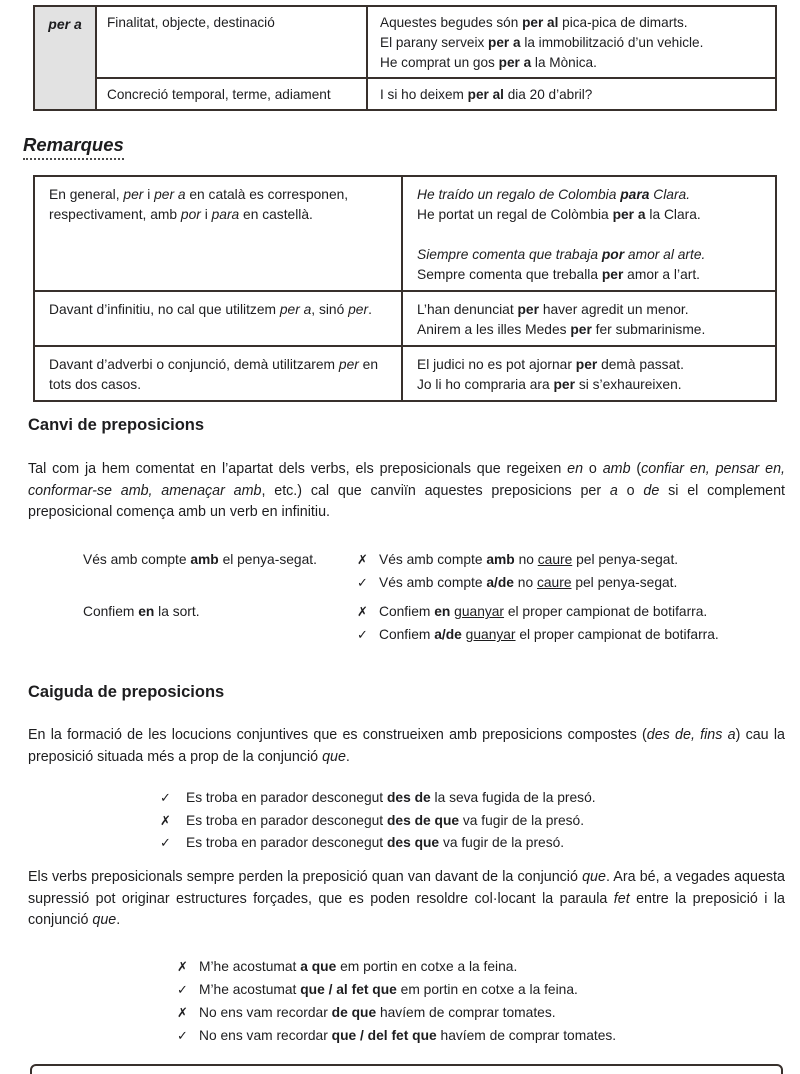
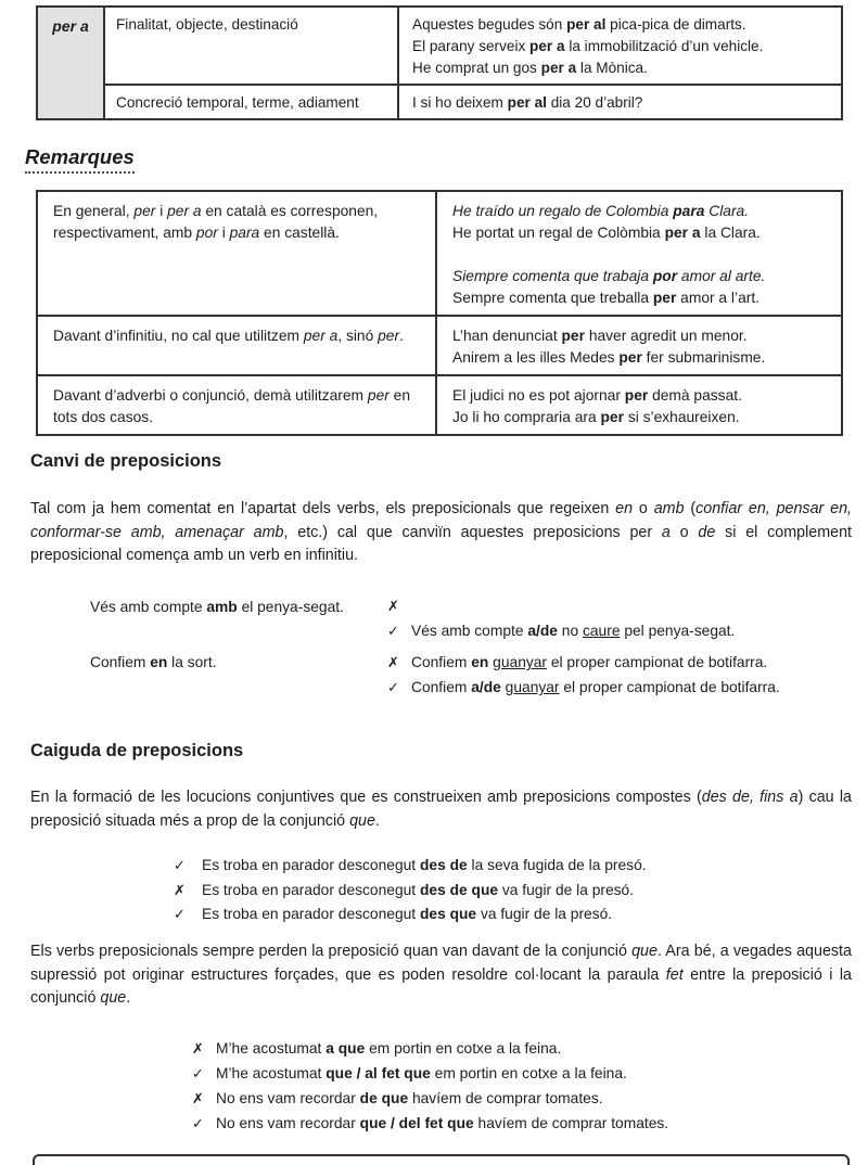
  per a
  Finalitat, objecte, destinació
  Aquestes begudes són per al pica-pica de dimarts.
  El parany serveix per a la immobilització d’un vehicle.
  He comprat un gos per a la Mònica.
  Concreció temporal, terme, adiament
  I si ho deixem per al dia 20 d’abril?
  Remarques
  En general, per i per a en català es corresponen,
  respectivament, amb por i para en castellà.
  He traído un regalo de Colombia para Clara.
  He portat un regal de Colòmbia per a la Clara.
  Siempre comenta que trabaja por amor al arte.
  Sempre comenta que treballa per amor a l’art.
  Davant d’infinitiu, no cal que utilitzem per a, sinó per.
  L’han denunciat per haver agredit un menor.
  Anirem a les illes Medes per fer submarinisme.
  Davant d’adverbi o conjunció, demà utilitzarem per en
  tots dos casos.
  El judici no es pot ajornar per demà passat.
  Jo li ho compraria ara per si s’exhaureixen.
  Canvi de preposicions
  Tal com ja hem comentat en l’apartat dels verbs, els preposicionals que regeixen en o amb (confiar en, pensar en, conformar-se amb, amenaçar amb, etc.) cal que canviïn aquestes preposicions per a o de si el complement preposicional comença amb un verb en infinitiu.
  Vés amb compte amb el penya-segat.
  ✗
- Vés amb compte amb no caure pel penya-segat.
  ✓
  Vés amb compte a/de no caure pel penya-segat.
  Confiem en la sort.
  ✗
  Confiem en guanyar el proper campionat de botifarra.
  ✓
  Confiem a/de guanyar el proper campionat de botifarra.
  Caiguda de preposicions
  En la formació de les locucions conjuntives que es construeixen amb preposicions compostes (des de, fins a) cau la preposició situada més a prop de la conjunció que.
  ✓
  Es troba en parador desconegut des de la seva fugida de la presó.
  ✗
  Es troba en parador desconegut des de que va fugir de la presó.
  ✓
  Es troba en parador desconegut des que va fugir de la presó.
  Els verbs preposicionals sempre perden la preposició quan van davant de la conjunció que. Ara bé, a vegades aquesta supressió pot originar estructures forçades, que es poden resoldre col·locant la paraula fet entre la preposició i la conjunció que.
  ✗
  M’he acostumat a que em portin en cotxe a la feina.
  ✓
  M’he acostumat que / al fet que em portin en cotxe a la feina.
  ✗
  No ens vam recordar de que havíem de comprar tomates.
  ✓
  No ens vam recordar que / del fet que havíem de comprar tomates.
